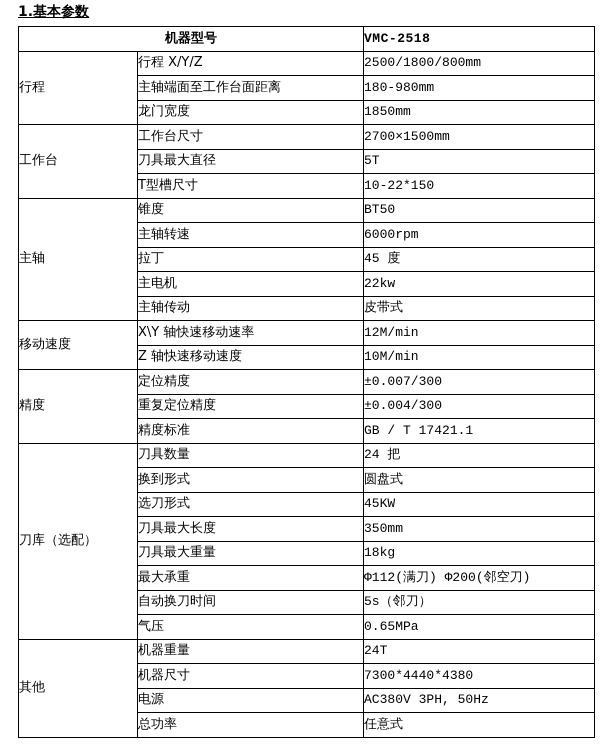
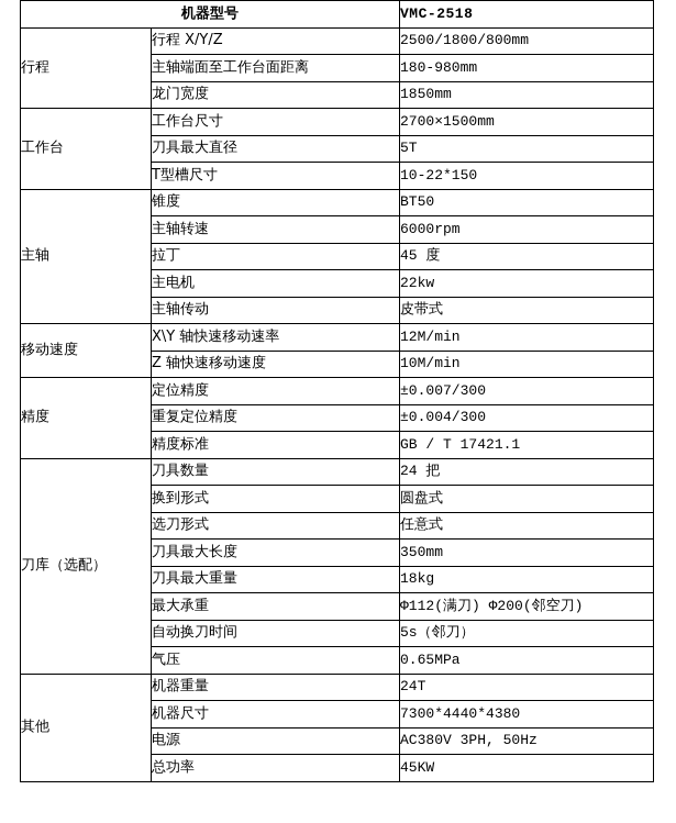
- 1.基本参数
  机器型号	VMC-2518
  行程	行程 X/Y/Z	2500/1800/800mm
  主轴端面至工作台面距离	180-980mm
  龙门宽度	1850mm
  工作台	工作台尺寸	2700×1500mm
  刀具最大直径	5T
  T型槽尺寸	10-22*150
  主轴	锥度	BT50
  主轴转速	6000rpm
  拉丁	45 度
  主电机	22kw
  主轴传动	皮带式
  移动速度	X\Y 轴快速移动速率	12M/min
  Z 轴快速移动速度	10M/min
  精度	定位精度	±0.007/300
  重复定位精度	±0.004/300
  精度标准	GB / T 17421.1
  刀库（选配）	刀具数量	24 把
  换到形式	圆盘式
- 选刀形式	45KW
+ 选刀形式	任意式
  刀具最大长度	350mm
  刀具最大重量	18kg
  最大承重	Φ112(满刀) Φ200(邻空刀)
  自动换刀时间	5s（邻刀）
  气压	0.65MPa
  其他	机器重量	24T
  机器尺寸	7300*4440*4380
  电源	AC380V 3PH, 50Hz
- 总功率	任意式
+ 总功率	45KW
